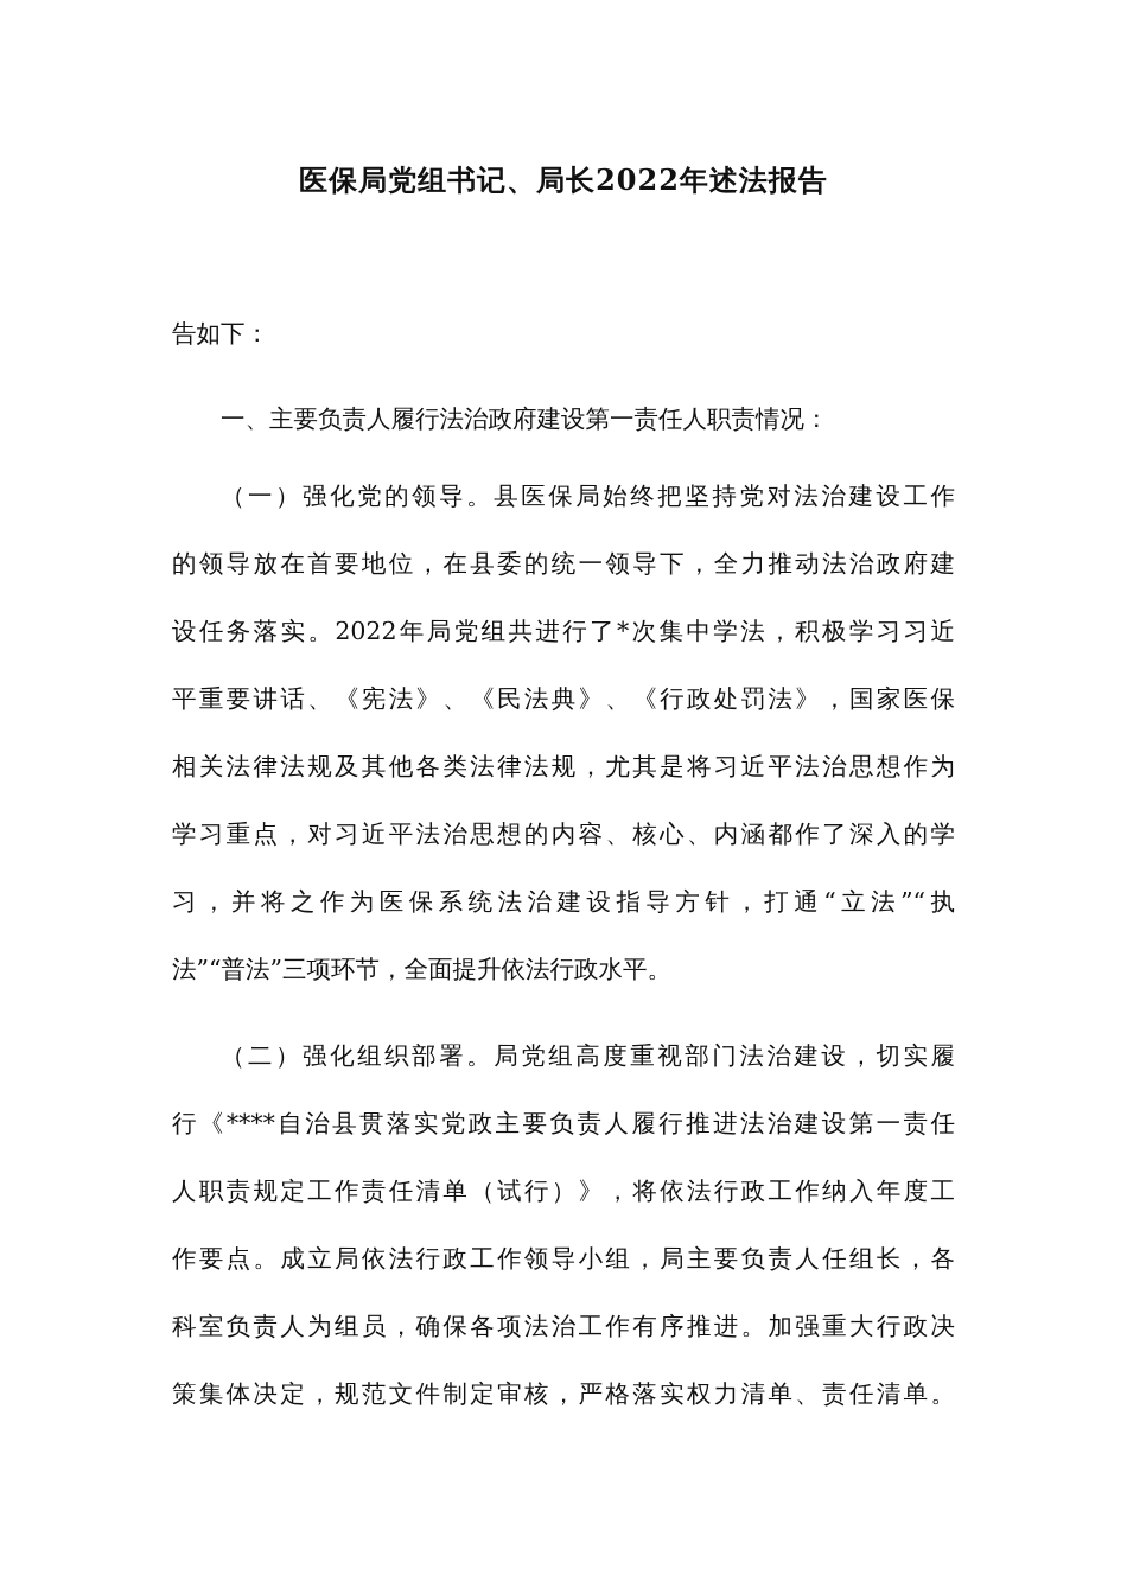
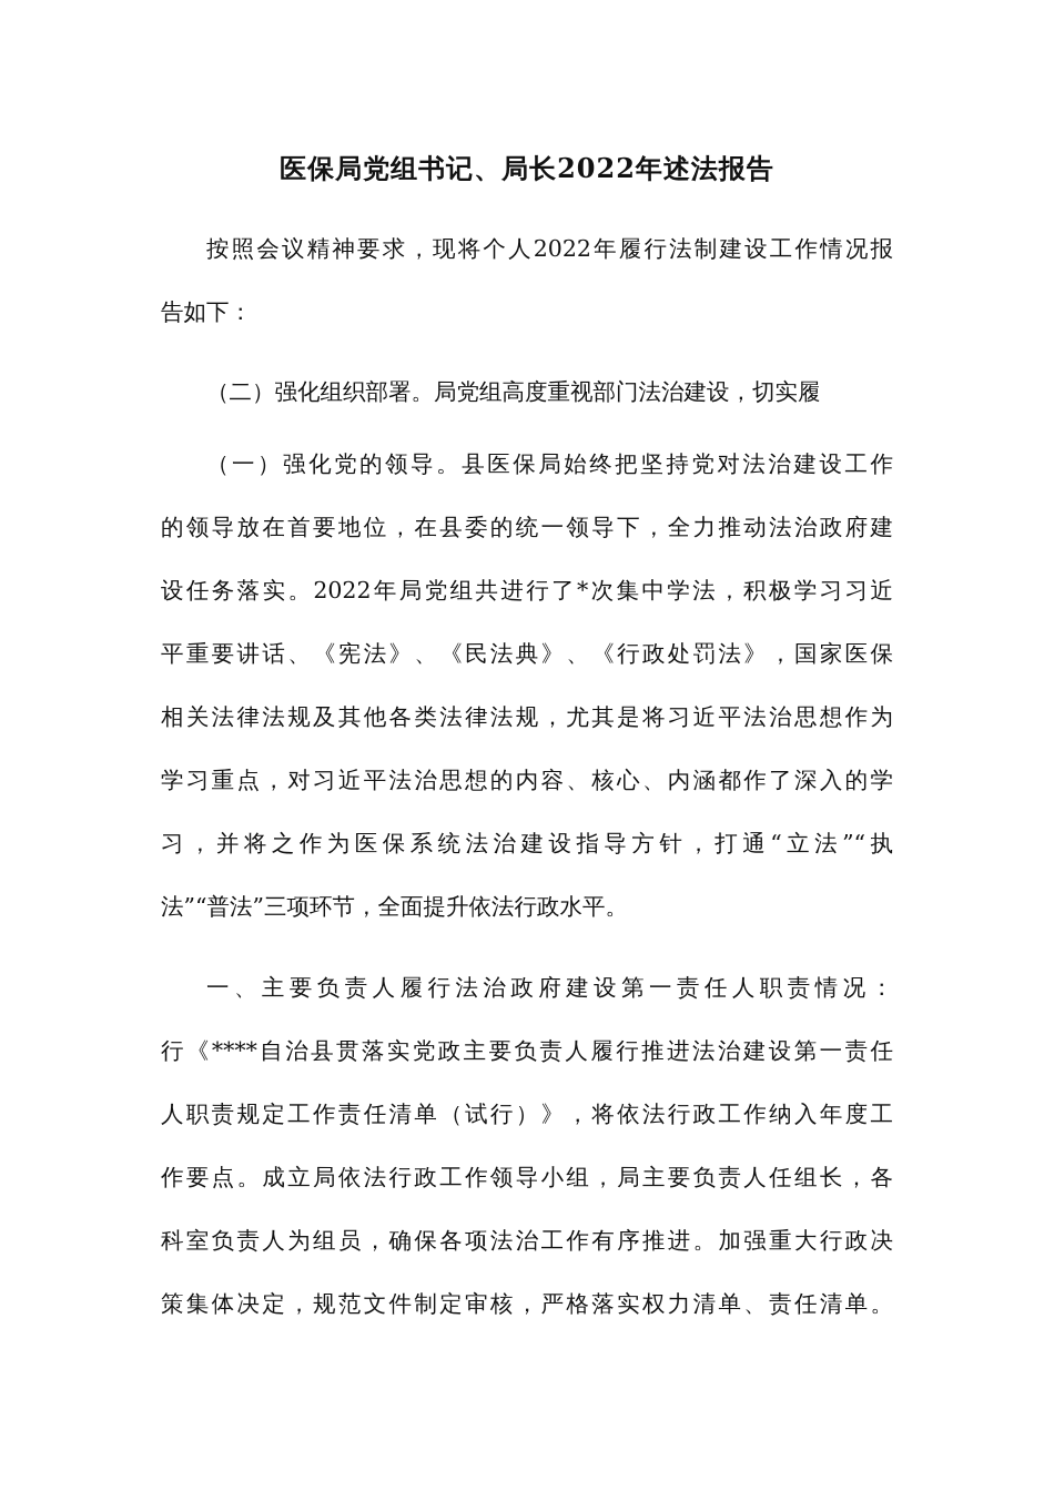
  医保局党组书记、局长2022年述法报告
+ 按照会议精神要求，现将个人2022年履行法制建设工作情况报
  告如下：
- 一、主要负责人履行法治政府建设第一责任人职责情况：
+ （二）强化组织部署。局党组高度重视部门法治建设，切实履
  （一）强化党的领导。县医保局始终把坚持党对法治建设工作
  的领导放在首要地位，在县委的统一领导下，全力推动法治政府建
  设任务落实。2022年局党组共进行了*次集中学法，积极学习习近
  平重要讲话、《宪法》、《民法典》、《行政处罚法》，国家医保
  相关法律法规及其他各类法律法规，尤其是将习近平法治思想作为
  学习重点，对习近平法治思想的内容、核心、内涵都作了深入的学
  习，并将之作为医保系统法治建设指导方针，打通“立法”“执
  法”“普法”三项环节，全面提升依法行政水平。
- （二）强化组织部署。局党组高度重视部门法治建设，切实履
+ 一、主要负责人履行法治政府建设第一责任人职责情况：
  行《****自治县贯落实党政主要负责人履行推进法治建设第一责任
  人职责规定工作责任清单（试行）》，将依法行政工作纳入年度工
  作要点。成立局依法行政工作领导小组，局主要负责人任组长，各
  科室负责人为组员，确保各项法治工作有序推进。加强重大行政决
  策集体决定，规范文件制定审核，严格落实权力清单、责任清单。
